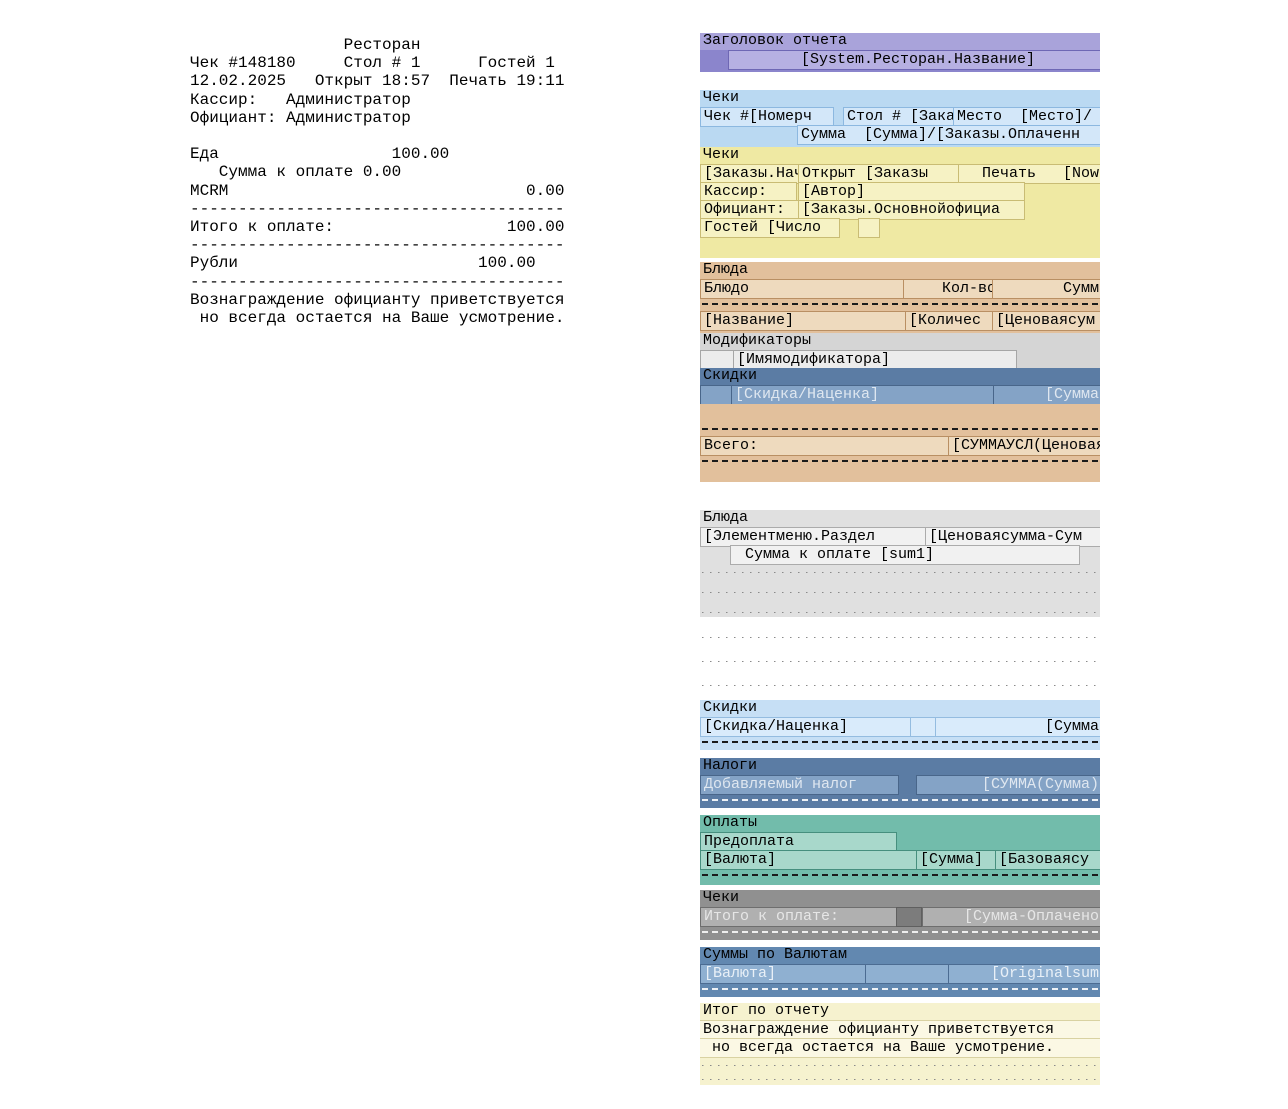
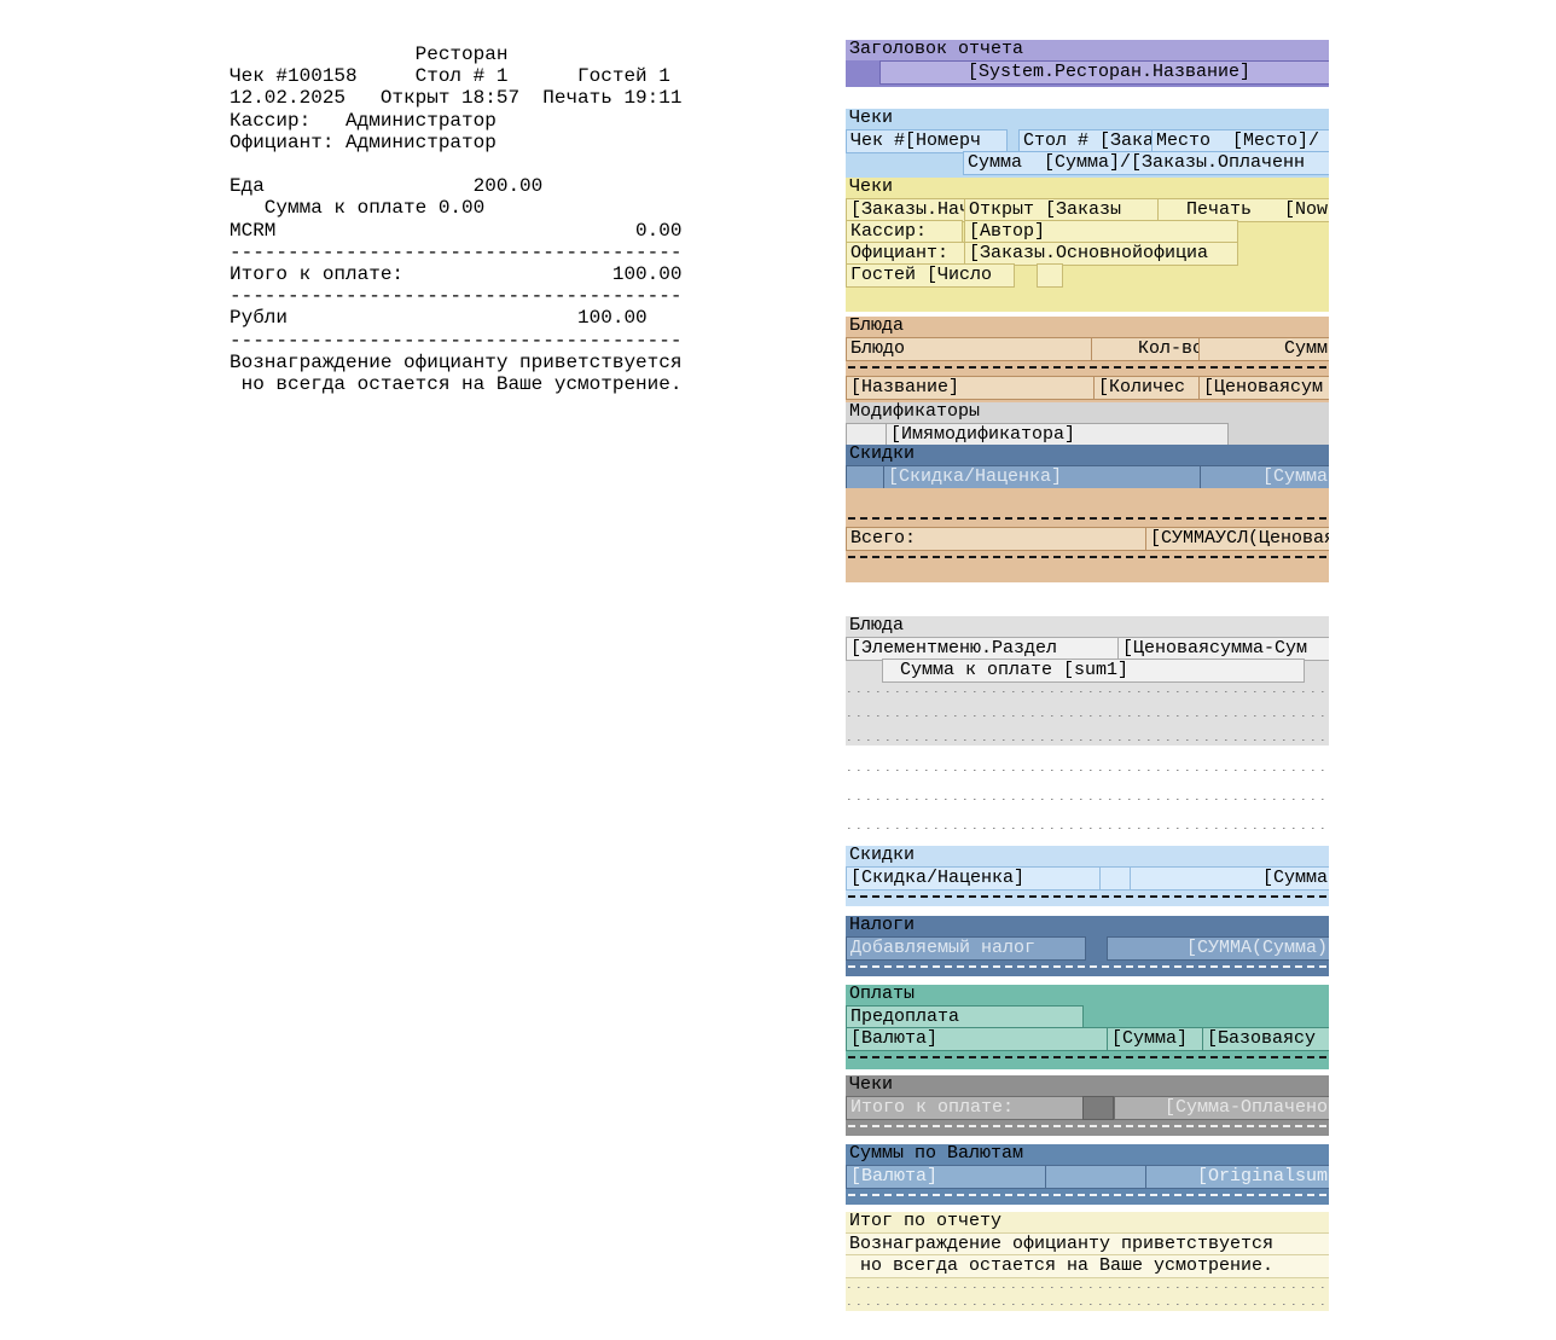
  Ресторан
- Чек #148180 Стол # 1 Гостей 1
+ Чек #100158 Стол # 1 Гостей 1
  12.02.2025 Открыт 18:57 Печать 19:11
  Кассир: Администратор
  Официант: Администратор
- Еда 100.00
+ Еда 200.00
  Сумма к оплате 0.00
  MCRM 0.00
  ---------------------------------------
  Итого к оплате: 100.00
  ---------------------------------------
  Рубли 100.00
  ---------------------------------------
  Вознаграждение официанту приветствуется
  но всегда остается на Ваше усмотрение.
  Заголовок отчета
  [System.Ресторан.Название]
  Чеки
  Чек #[Номерч
  Стол # [Зака
  Место [Место]/
  Сумма [Сумма]/[Заказы.Оплаченн
  Чеки
  [Заказы.На
  Открыт [Заказы
  Печать [Now
  Кассир:
  [Автор]
  Официант:
  [Заказы.Основнойофициа
  Гостей [Число
  Блюда
  Блюдо
  Кол-в
  Сумм
  [Название]
  [Количес
  [Ценоваясум
  Модификаторы
  [Имямодификатора]
  Скидки
  [Скидка/Наценка]
  [Сумма
  Всего:
  [СУММАУСЛ(Ценова
  Блюда
  [Элементменю.Раздел
  [Ценоваясумма-Сум
  Сумма к оплате [sum1]
  Скидки
  [Скидка/Наценка]
  [Сумма
  Налоги
  Добавляемый налог
  [СУММА(Сумма)
  Оплаты
  Предоплата
  [Валюта]
  [Сумма]
  [Базоваясу
  Чеки
  Итого к оплате:
  [Сумма-Оплачено
  Суммы по Валютам
  [Валюта]
  [Originalsum
  Итог по отчету
  Вознаграждение официанту приветствуется
  но всегда остается на Ваше усмотрение.
